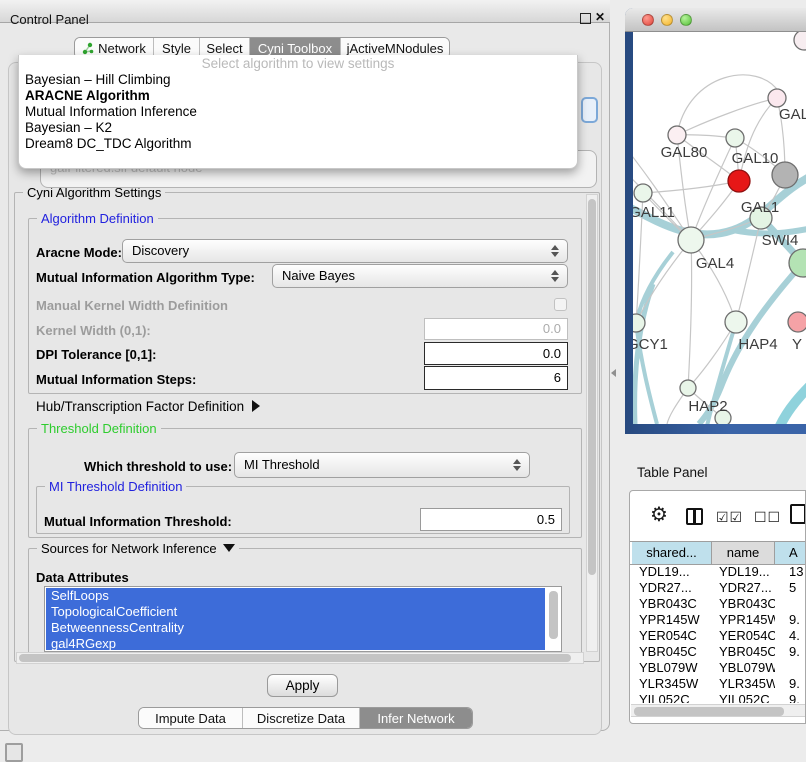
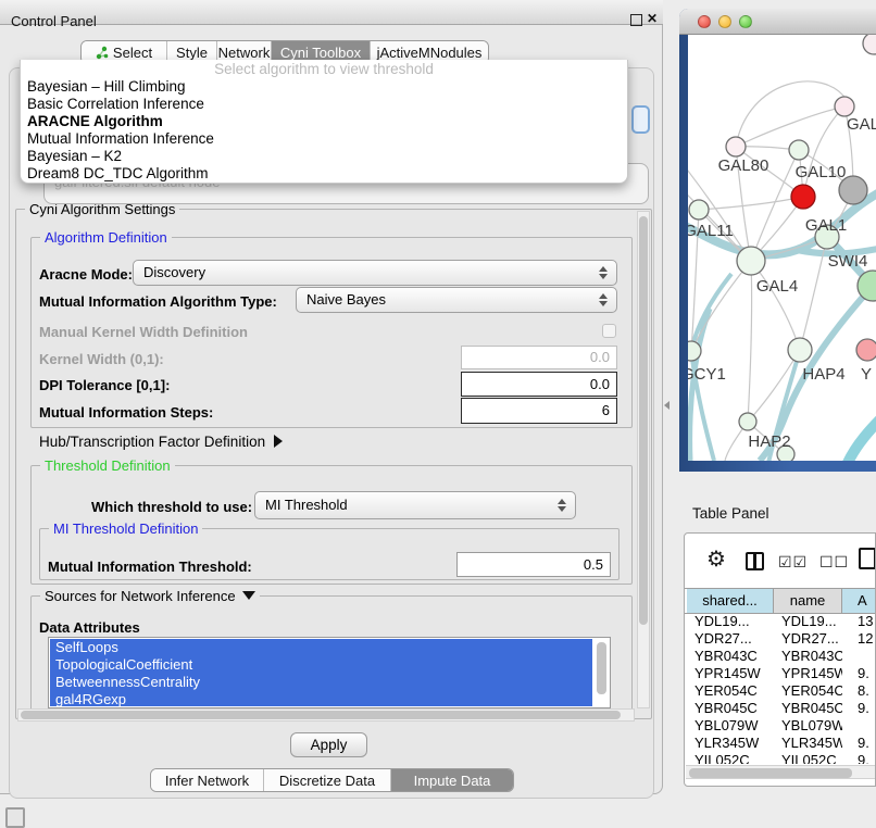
  Control Panel
  ✕
- Network
+ Select
  Style
- Select
+ Network
  Cyni Toolbox
  jActiveMNodules
- Select algorithm to view settings
+ Select algorithm to view threshold
  Bayesian – Hill Climbing
+ Basic Correlation Inference
  ARACNE Algorithm
  Mutual Information Inference
  Bayesian – K2
  Dream8 DC_TDC Algorithm
  Cyni Algorithm Settings
  Algorithm Definition
  Aracne Mode:
  Discovery
  Mutual Information Algorithm Type:
  Naive Bayes
  Manual Kernel Width Definition
  Kernel Width (0,1):
  0.0
  DPI Tolerance [0,1]:
  0.0
  Mutual Information Steps:
  6
  Hub/Transcription Factor Definition
  Threshold Definition
  Which threshold to use:
  MI Threshold
  MI Threshold Definition
  Mutual Information Threshold:
  0.5
  Sources for Network Inference
  Data Attributes
  SelfLoops
  TopologicalCoefficient
  BetweennessCentrality
  gal4RGexp
  Apply
- Impute Data
+ Infer Network
  Discretize Data
- Infer Network
+ Impute Data
  GAL
  GAL80
  GAL10
  GAL1
  GAL11
  SWI4
  GAL4
  GCY1
  HAP4
  Y
  HAP2
  Table Panel
  ⚙
  ☑☑
  ☐☐
  shared...
  name
  A
  YDL19...
  YDL19...
  13
  YDR27...
  YDR27...
- 5
+ 12
  YBR043C
  YBR043C
  YPR145W
  YPR145W
  9.
  YER054C
  YER054C
- 4.
+ 8.
  YBR045C
  YBR045C
  9.
  YBL079W
  YBL079W
  YLR345W
  YLR345W
  9.
  YIL052C
  YIL052C
  9.
